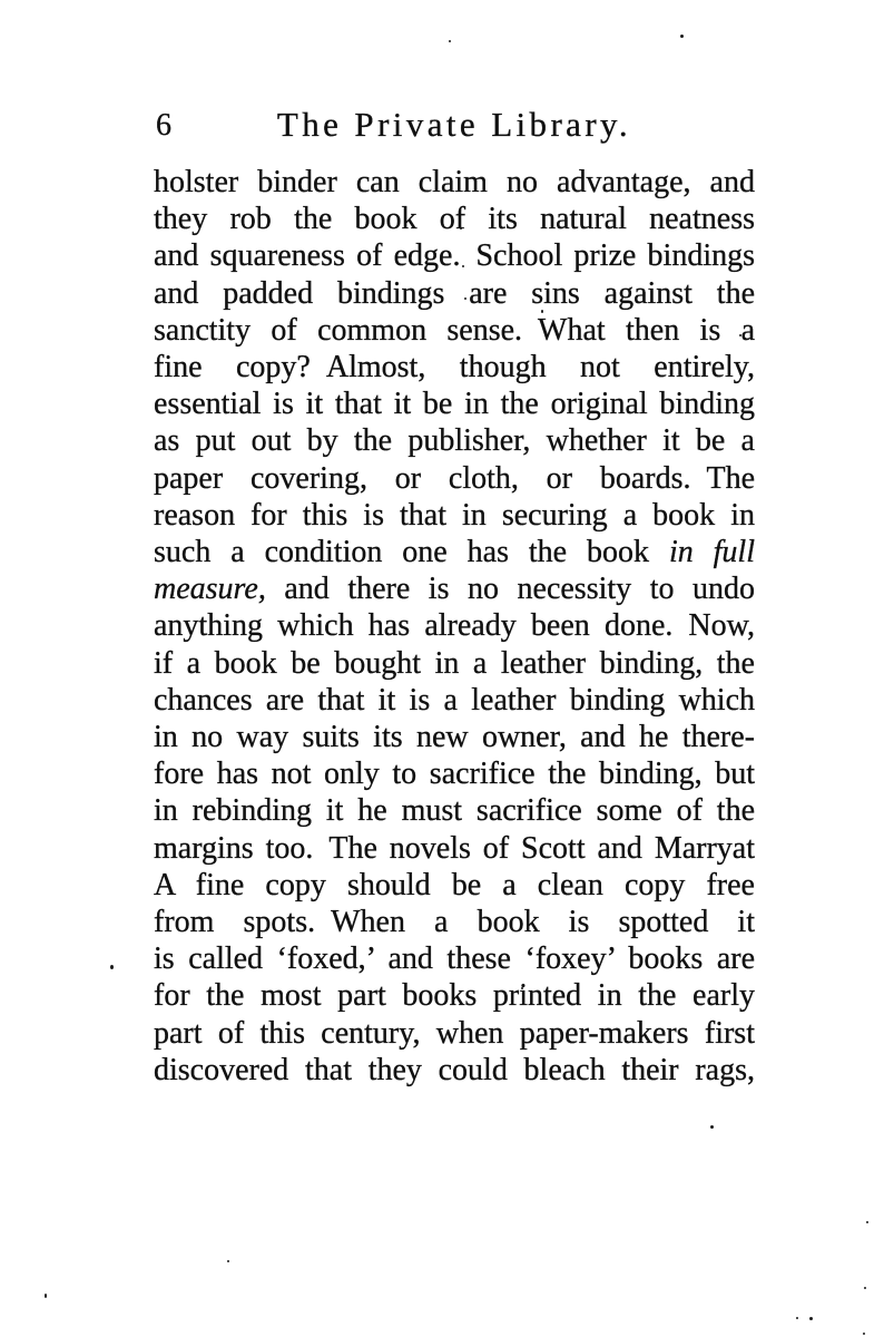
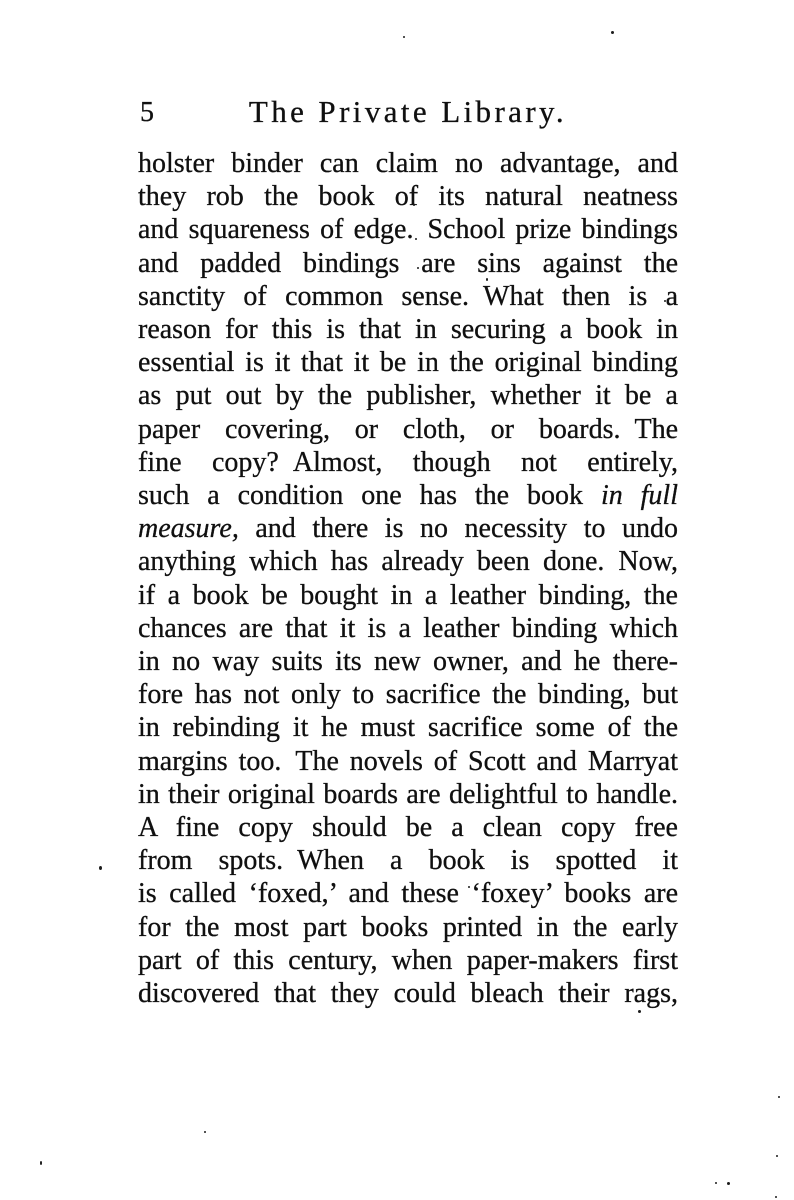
- 6
+ 5
  The Private Library.
  holster binder can claim no advantage, and
  they rob the book of its natural neatness
  and squareness of edge. School prize bindings
  and padded bindings are sins against the
  sanctity of common sense. What then is a
- fine copy? Almost, though not entirely,
+ reason for this is that in securing a book in
  essential is it that it be in the original binding
  as put out by the publisher, whether it be a
  paper covering, or cloth, or boards. The
- reason for this is that in securing a book in
+ fine copy? Almost, though not entirely,
  such a condition one has the book in full
  measure, and there is no necessity to undo
  anything which has already been done. Now,
  if a book be bought in a leather binding, the
  chances are that it is a leather binding which
  in no way suits its new owner, and he there-
  fore has not only to sacrifice the binding, but
  in rebinding it he must sacrifice some of the
  margins too. The novels of Scott and Marryat
+ in their original boards are delightful to handle.
  A fine copy should be a clean copy free
  from spots. When a book is spotted it
  is called ‘foxed,’ and these ‘foxey’ books are
  for the most part books printed in the early
  part of this century, when paper-makers first
  discovered that they could bleach their rags,
